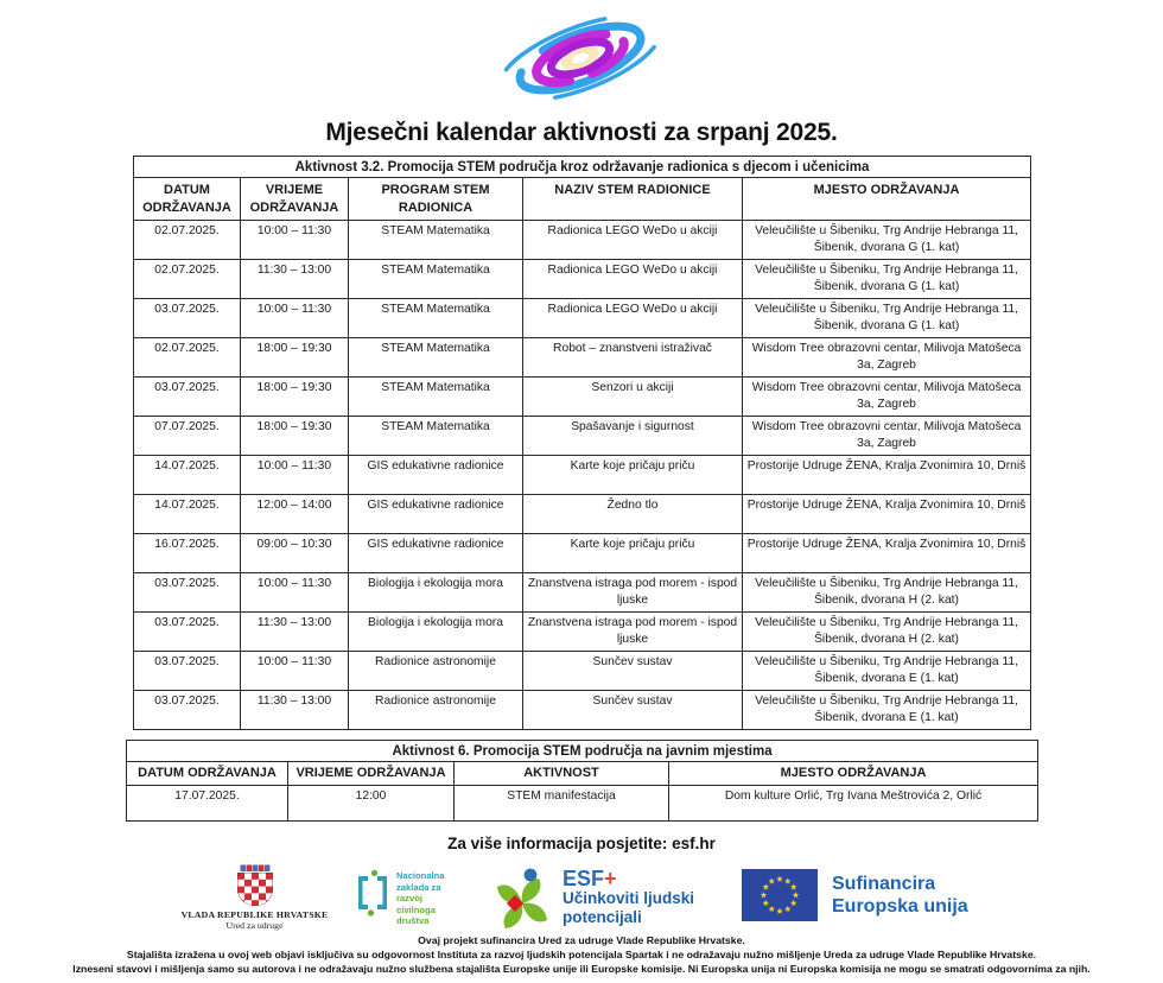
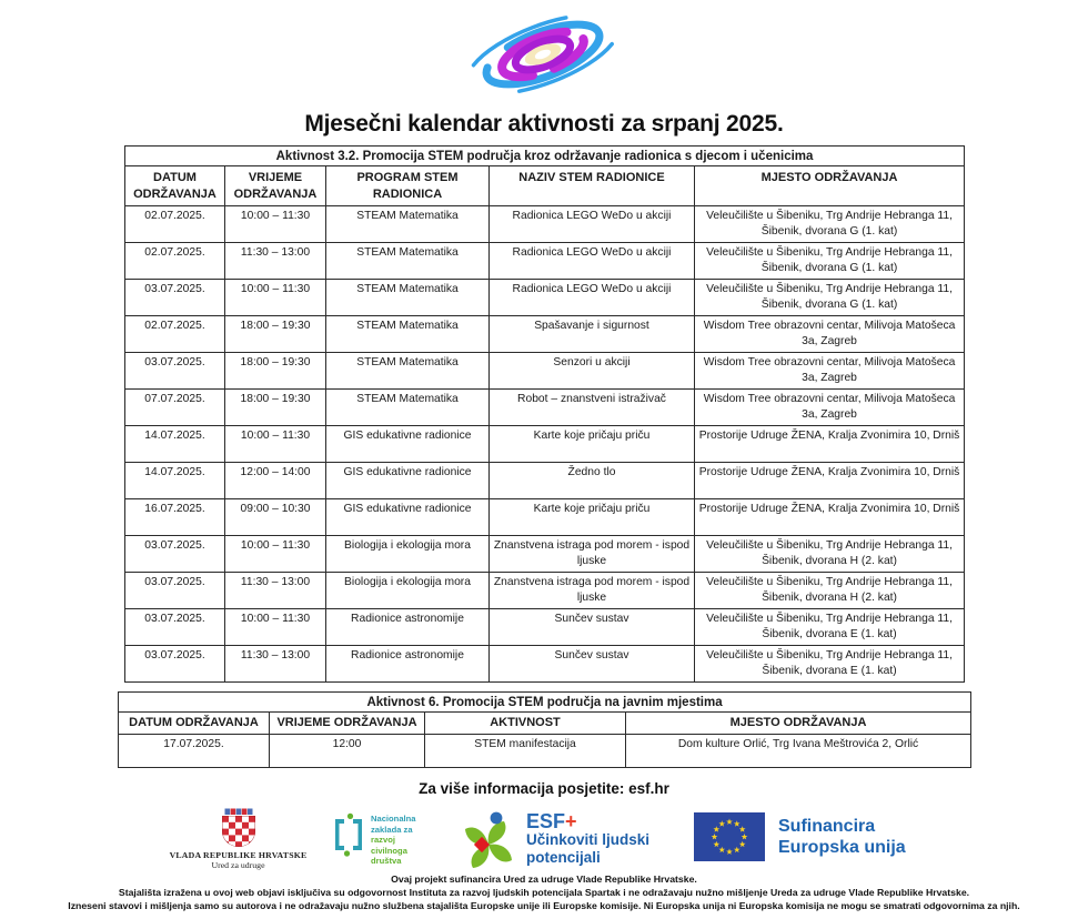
  Mjesečni kalendar aktivnosti za srpanj 2025.
  Aktivnost 3.2. Promocija STEM područja kroz održavanje radionica s djecom i učenicima
  DATUM ODRŽAVANJA	VRIJEME ODRŽAVANJA	PROGRAM STEM RADIONICA	NAZIV STEM RADIONICE	MJESTO ODRŽAVANJA
  02.07.2025.	10:00 – 11:30	STEAM Matematika	Radionica LEGO WeDo u akciji	Veleučilište u Šibeniku, Trg Andrije Hebranga 11, Šibenik, dvorana G (1. kat)
  02.07.2025.	11:30 – 13:00	STEAM Matematika	Radionica LEGO WeDo u akciji	Veleučilište u Šibeniku, Trg Andrije Hebranga 11, Šibenik, dvorana G (1. kat)
  03.07.2025.	10:00 – 11:30	STEAM Matematika	Radionica LEGO WeDo u akciji	Veleučilište u Šibeniku, Trg Andrije Hebranga 11, Šibenik, dvorana G (1. kat)
- 02.07.2025.	18:00 – 19:30	STEAM Matematika	Robot – znanstveni istraživač	Wisdom Tree obrazovni centar, Milivoja Matošeca 3a, Zagreb
+ 02.07.2025.	18:00 – 19:30	STEAM Matematika	Spašavanje i sigurnost	Wisdom Tree obrazovni centar, Milivoja Matošeca 3a, Zagreb
  03.07.2025.	18:00 – 19:30	STEAM Matematika	Senzori u akciji	Wisdom Tree obrazovni centar, Milivoja Matošeca 3a, Zagreb
- 07.07.2025.	18:00 – 19:30	STEAM Matematika	Spašavanje i sigurnost	Wisdom Tree obrazovni centar, Milivoja Matošeca 3a, Zagreb
+ 07.07.2025.	18:00 – 19:30	STEAM Matematika	Robot – znanstveni istraživač	Wisdom Tree obrazovni centar, Milivoja Matošeca 3a, Zagreb
  14.07.2025.	10:00 – 11:30	GIS edukativne radionice	Karte koje pričaju priču	Prostorije Udruge ŽENA, Kralja Zvonimira 10, Drniš
  14.07.2025.	12:00 – 14:00	GIS edukativne radionice	Žedno tlo	Prostorije Udruge ŽENA, Kralja Zvonimira 10, Drniš
  16.07.2025.	09:00 – 10:30	GIS edukativne radionice	Karte koje pričaju priču	Prostorije Udruge ŽENA, Kralja Zvonimira 10, Drniš
  03.07.2025.	10:00 – 11:30	Biologija i ekologija mora	Znanstvena istraga pod morem - ispod ljuske	Veleučilište u Šibeniku, Trg Andrije Hebranga 11, Šibenik, dvorana H (2. kat)
  03.07.2025.	11:30 – 13:00	Biologija i ekologija mora	Znanstvena istraga pod morem - ispod ljuske	Veleučilište u Šibeniku, Trg Andrije Hebranga 11, Šibenik, dvorana H (2. kat)
  03.07.2025.	10:00 – 11:30	Radionice astronomije	Sunčev sustav	Veleučilište u Šibeniku, Trg Andrije Hebranga 11, Šibenik, dvorana E (1. kat)
  03.07.2025.	11:30 – 13:00	Radionice astronomije	Sunčev sustav	Veleučilište u Šibeniku, Trg Andrije Hebranga 11, Šibenik, dvorana E (1. kat)
  Aktivnost 6. Promocija STEM područja na javnim mjestima
  DATUM ODRŽAVANJA	VRIJEME ODRŽAVANJA	AKTIVNOST	MJESTO ODRŽAVANJA
  17.07.2025.	12:00	STEM manifestacija	Dom kulture Orlić, Trg Ivana Meštrovića 2, Orlić
  Za više informacija posjetite: esf.hr
  VLADA REPUBLIKE HRVATSKE
  Ured za udruge
  Nacionalna
  zaklada za
  razvoj
  civilnoga
  društva
  ESF+
  Učinkoviti ljudski
  potencijali
  Sufinancira
  Europska unija
  Ovaj projekt sufinancira Ured za udruge Vlade Republike Hrvatske.
  Stajališta izražena u ovoj web objavi isključiva su odgovornost Instituta za razvoj ljudskih potencijala Spartak i ne odražavaju nužno mišljenje Ureda za udruge Vlade Republike Hrvatske.
  Izneseni stavovi i mišljenja samo su autorova i ne odražavaju nužno službena stajališta Europske unije ili Europske komisije. Ni Europska unija ni Europska komisija ne mogu se smatrati odgovornima za njih.
